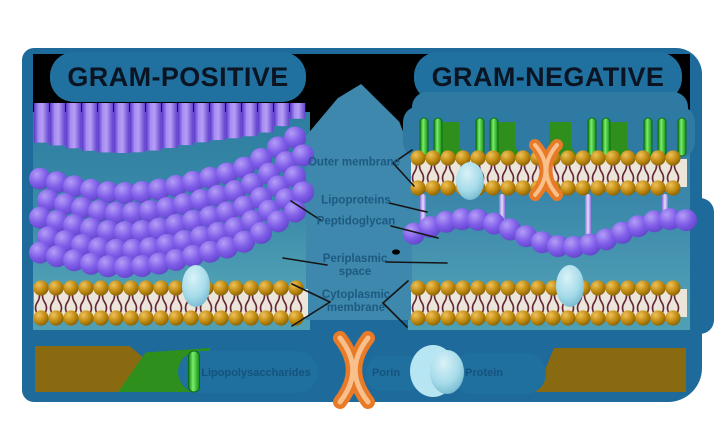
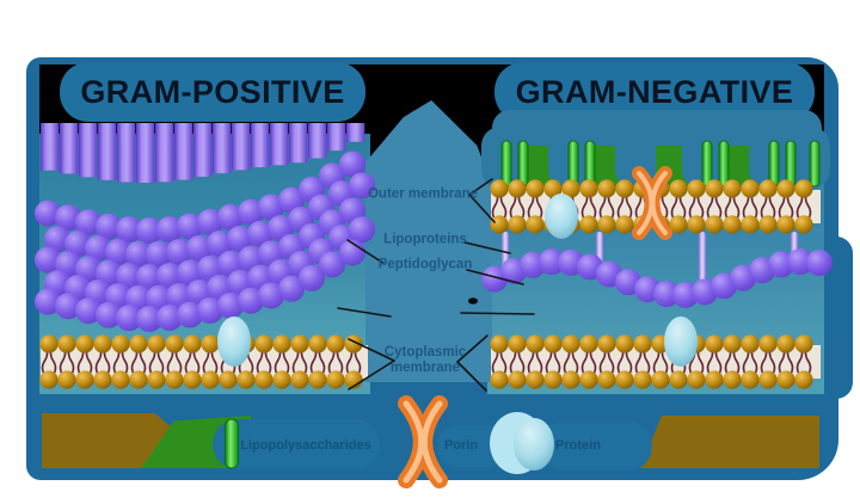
  GRAM-POSITIVE
  GRAM-NEGATIVE
  Outer membrane
  Lipoproteins
  Peptidoglycan
- Periplasmic space
  Cytoplasmic membrane
  Lipopolysaccharides
  Porin
  Protein
